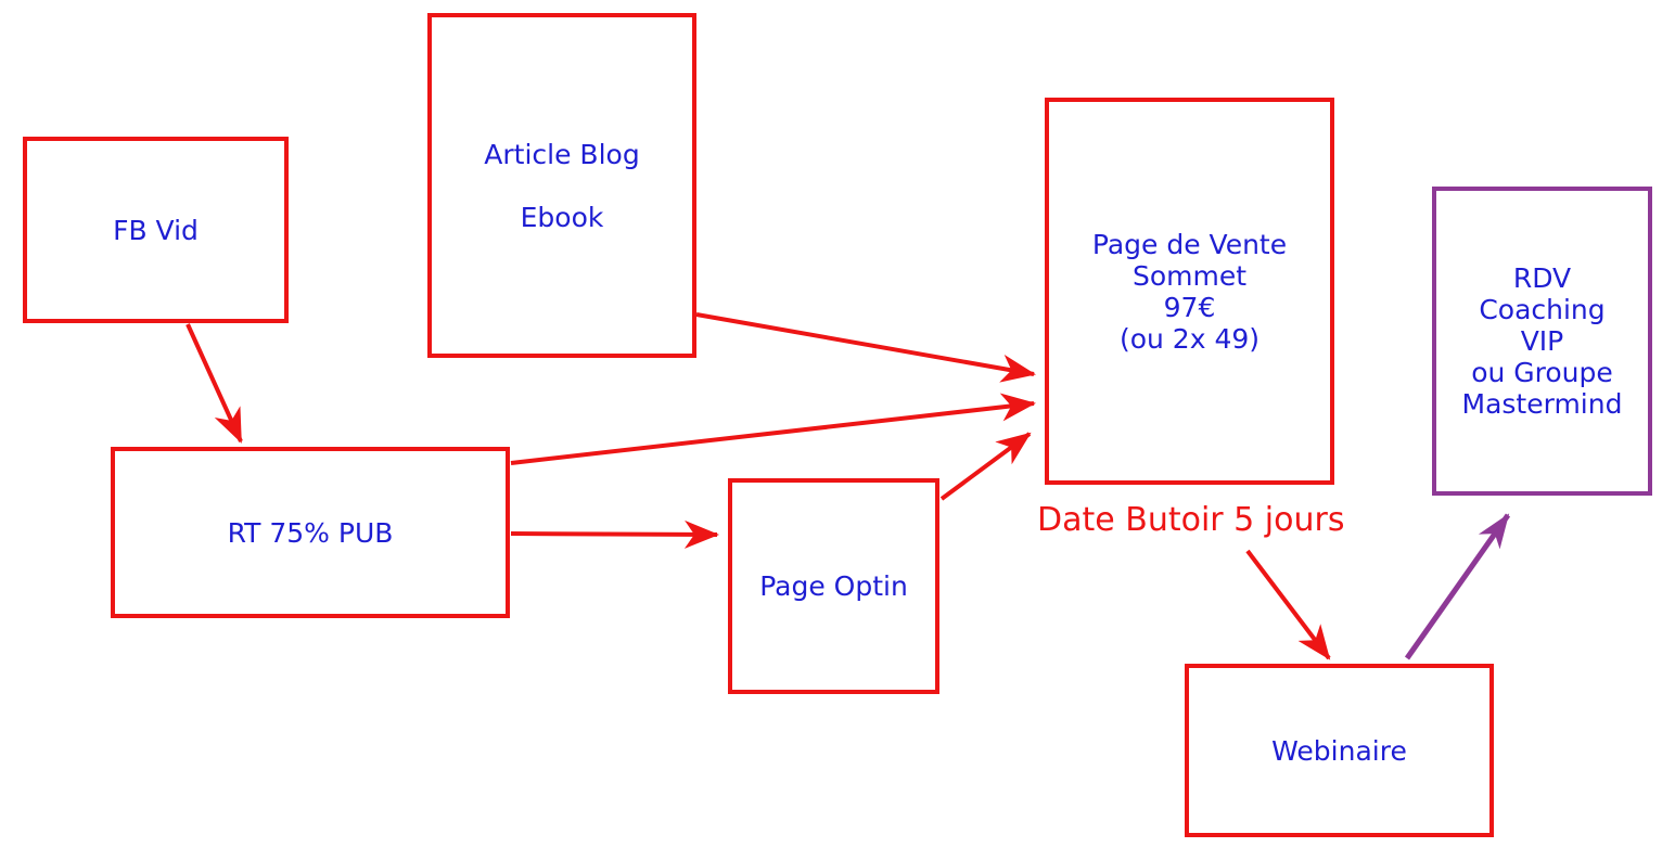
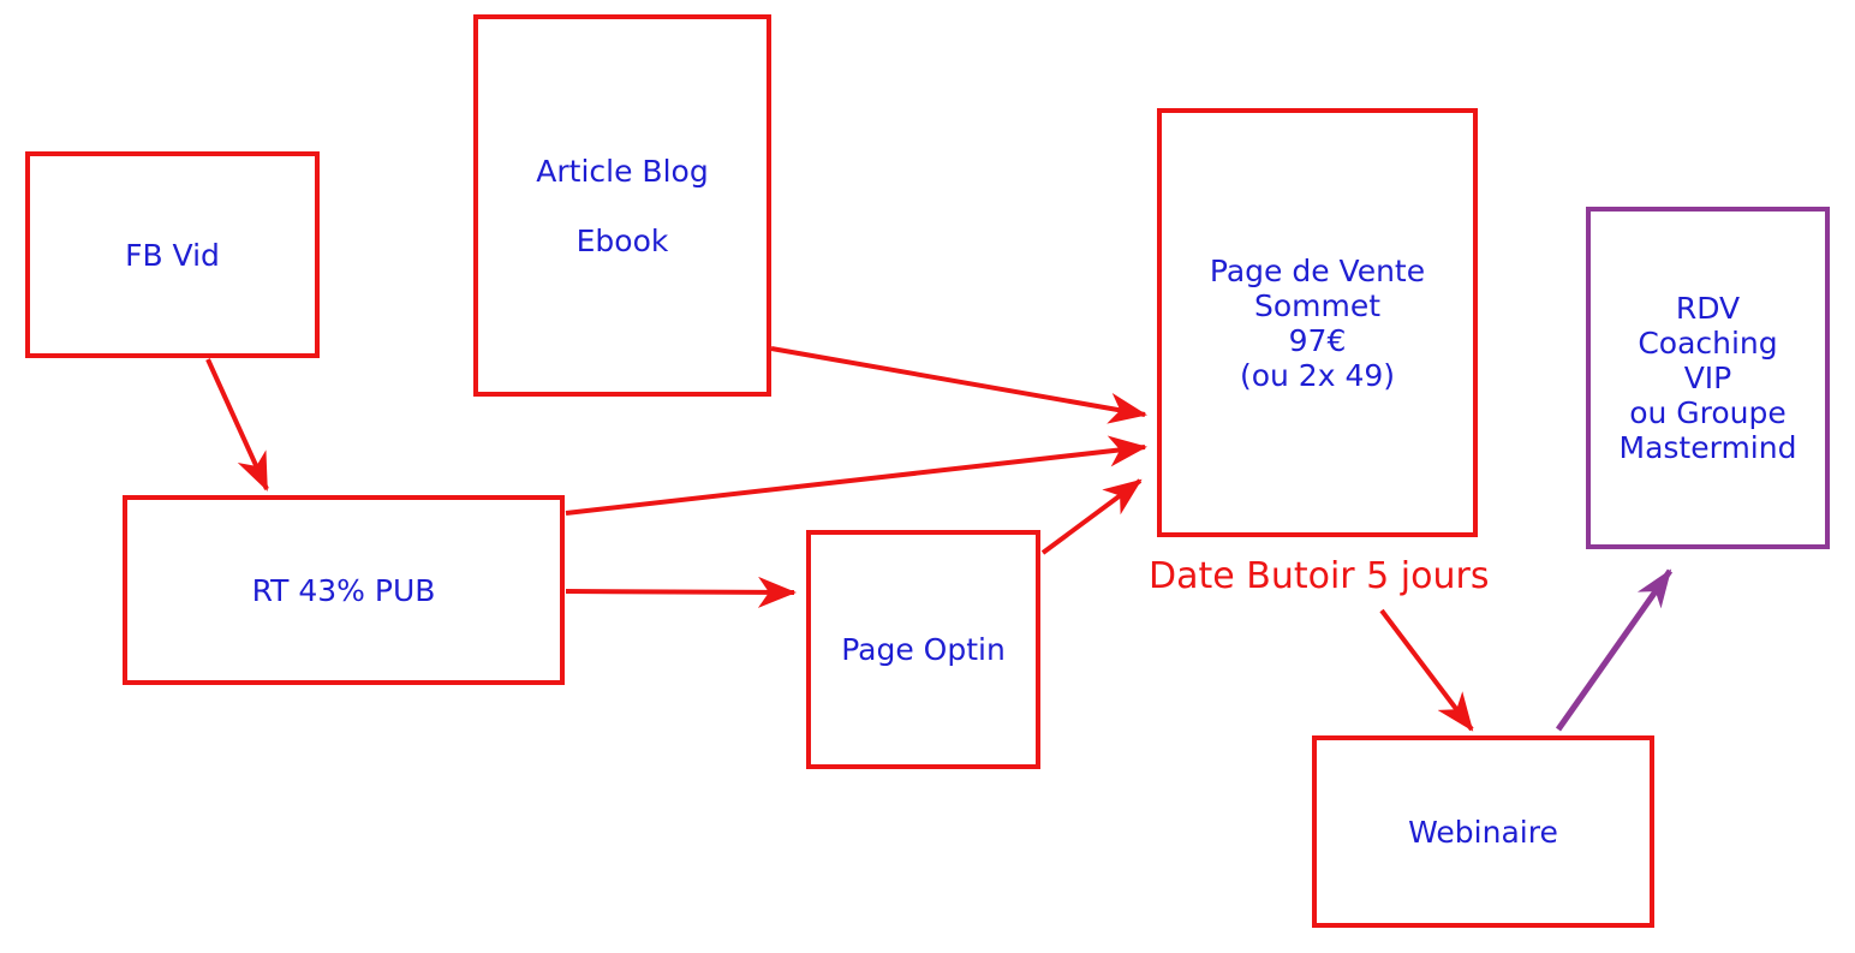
  FB Vid
  Article Blog
  Ebook
- RT 75% PUB
+ RT 43% PUB
  Page Optin
  Page de Vente
  Sommet
  97€
  (ou 2x 49)
  Webinaire
  RDV
  Coaching
  VIP
  ou Groupe
  Mastermind
  Date Butoir 5 jours
